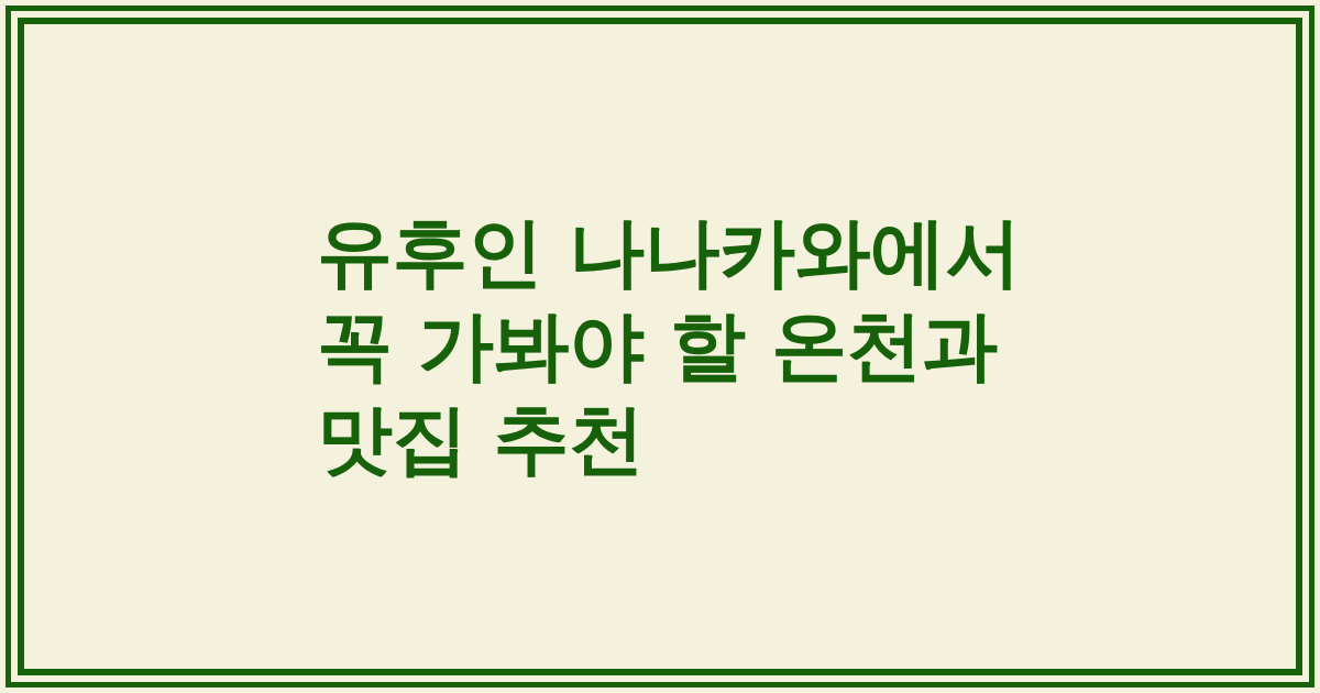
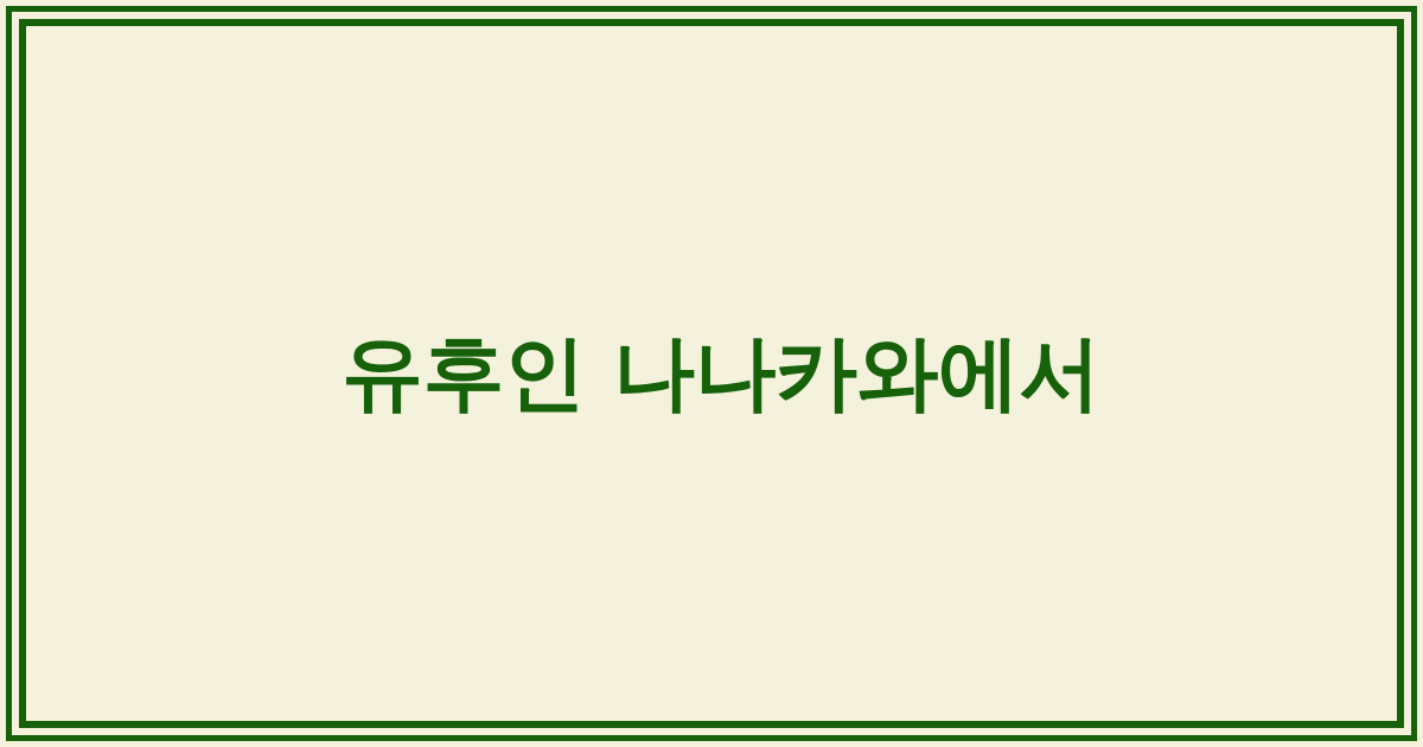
  유후인 나나카와에서
- 꼭 가봐야 할 온천과
- 맛집 추천
